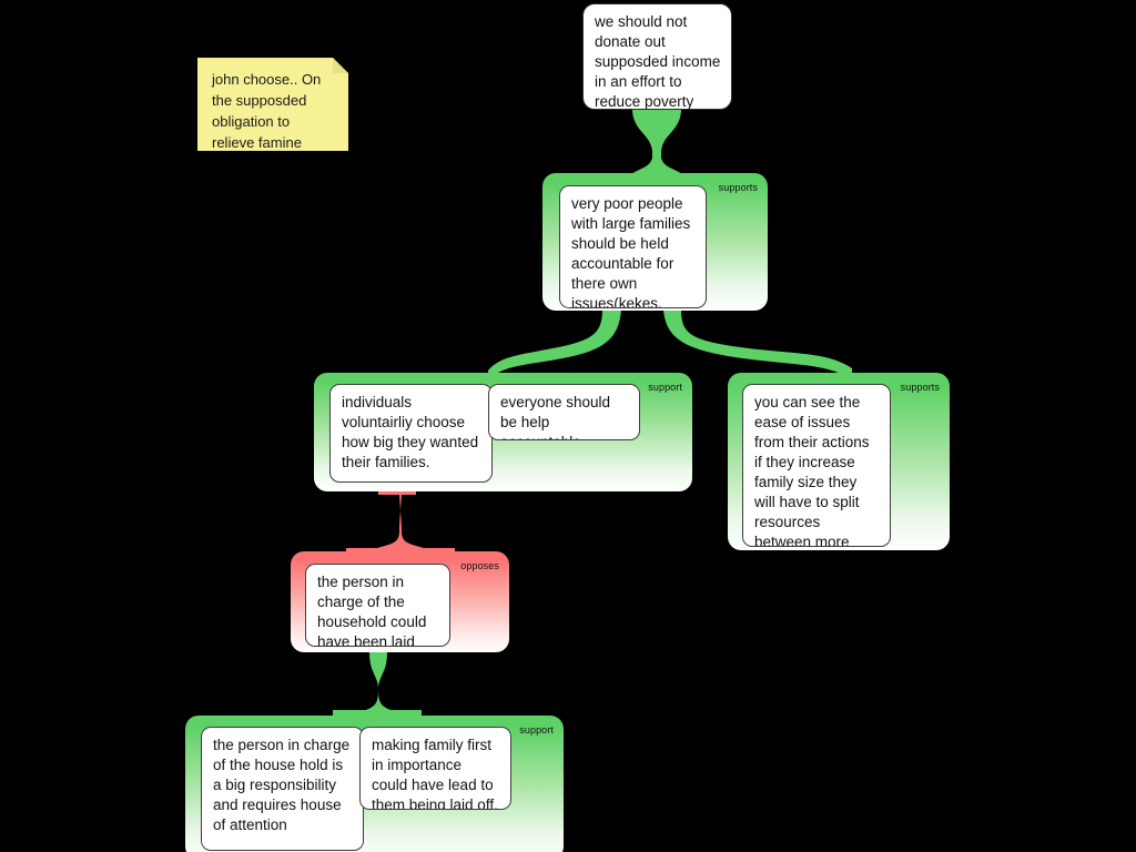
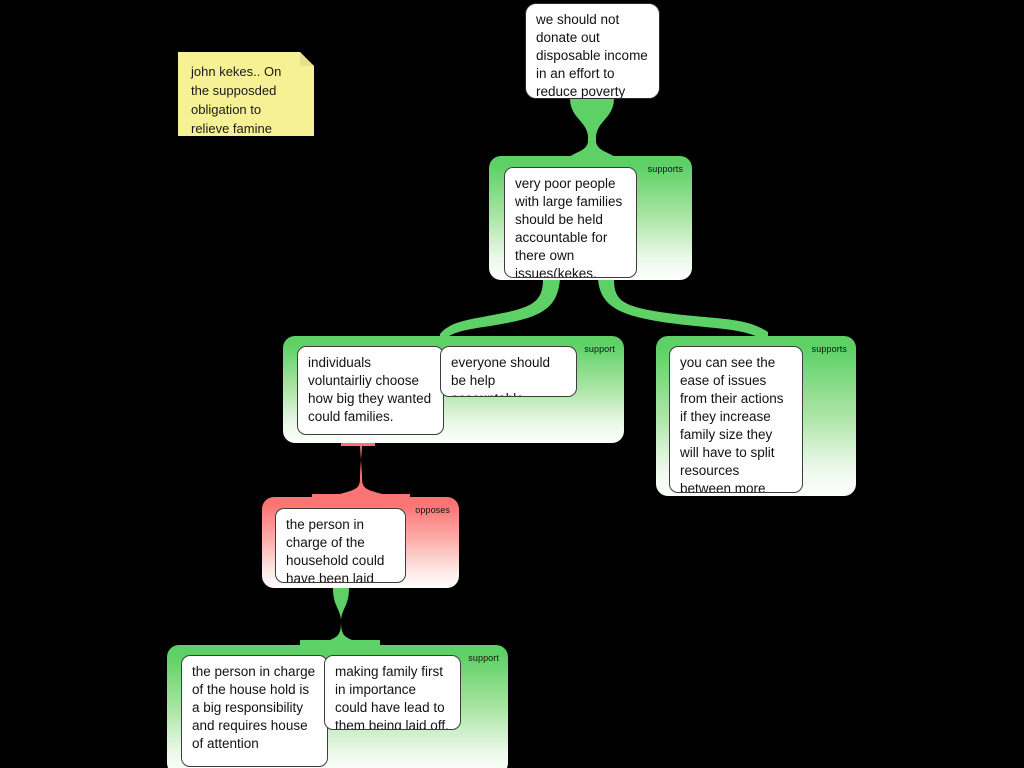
- john choose.. On the supposded obligation to relieve famine
+ john kekes.. On the supposded obligation to relieve famine
- we should not donate out supposded income in an effort to reduce poverty
+ we should not donate out disposable income in an effort to reduce poverty
  supports
  very poor people with large families should be held accountable for there own issues(kekes,
  support
- individuals voluntairliy choose how big they wanted their families.
+ individuals voluntairliy choose how big they wanted could families.
  supports
  you can see the ease of issues from their actions if they increase family size they will have to split resources between more
  opposes
  the person in charge of the household could have been laid
  support
  the person in charge of the house hold is a big responsibility and requires house of attention
  making family first in importance could have lead to them being laid off.
